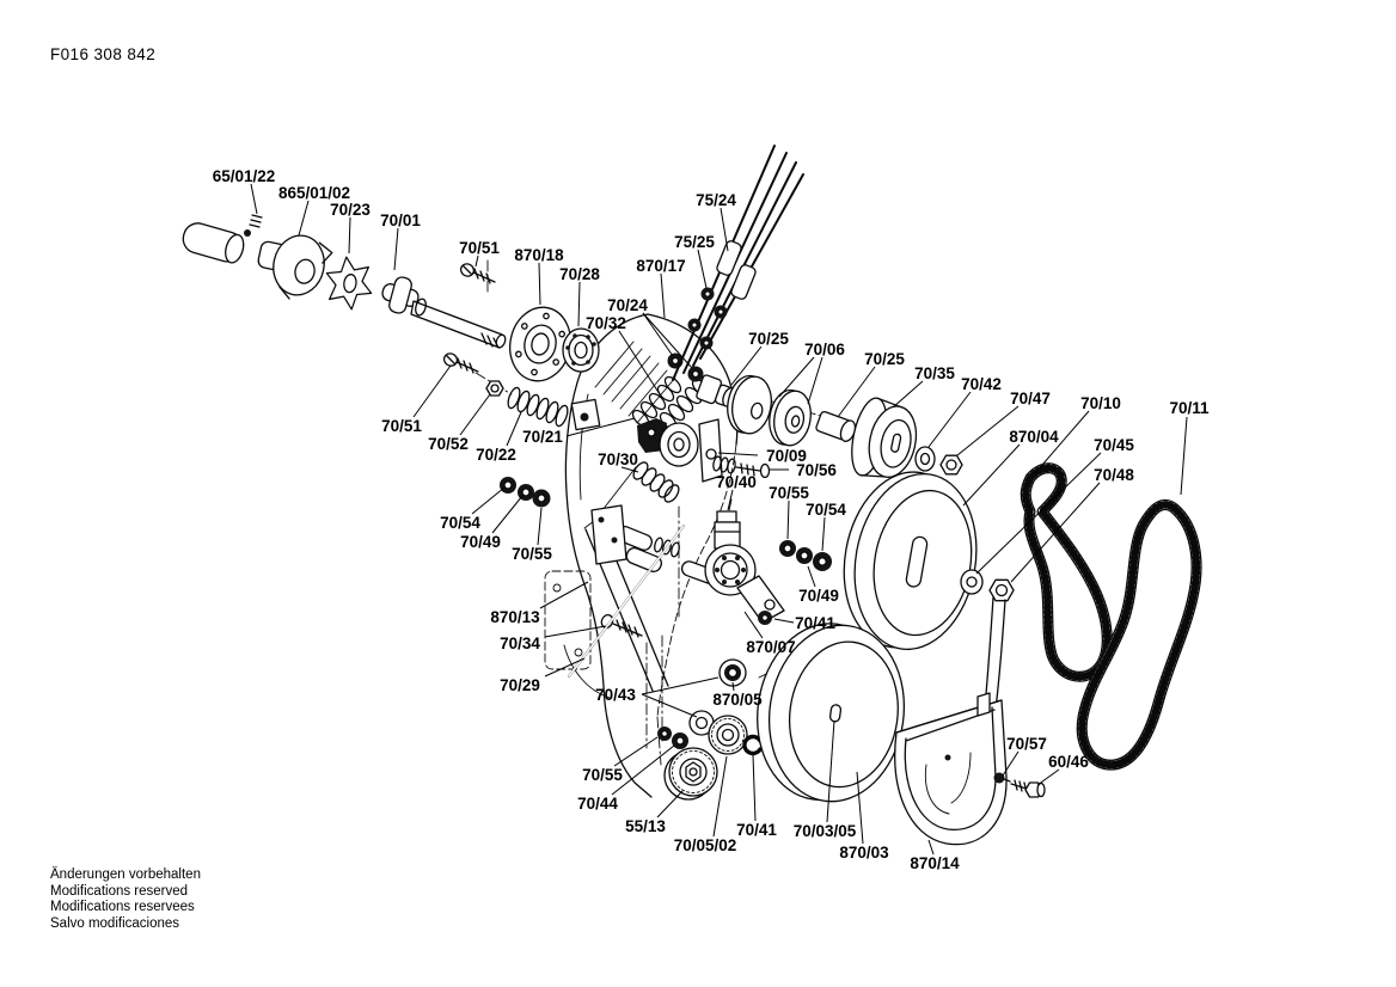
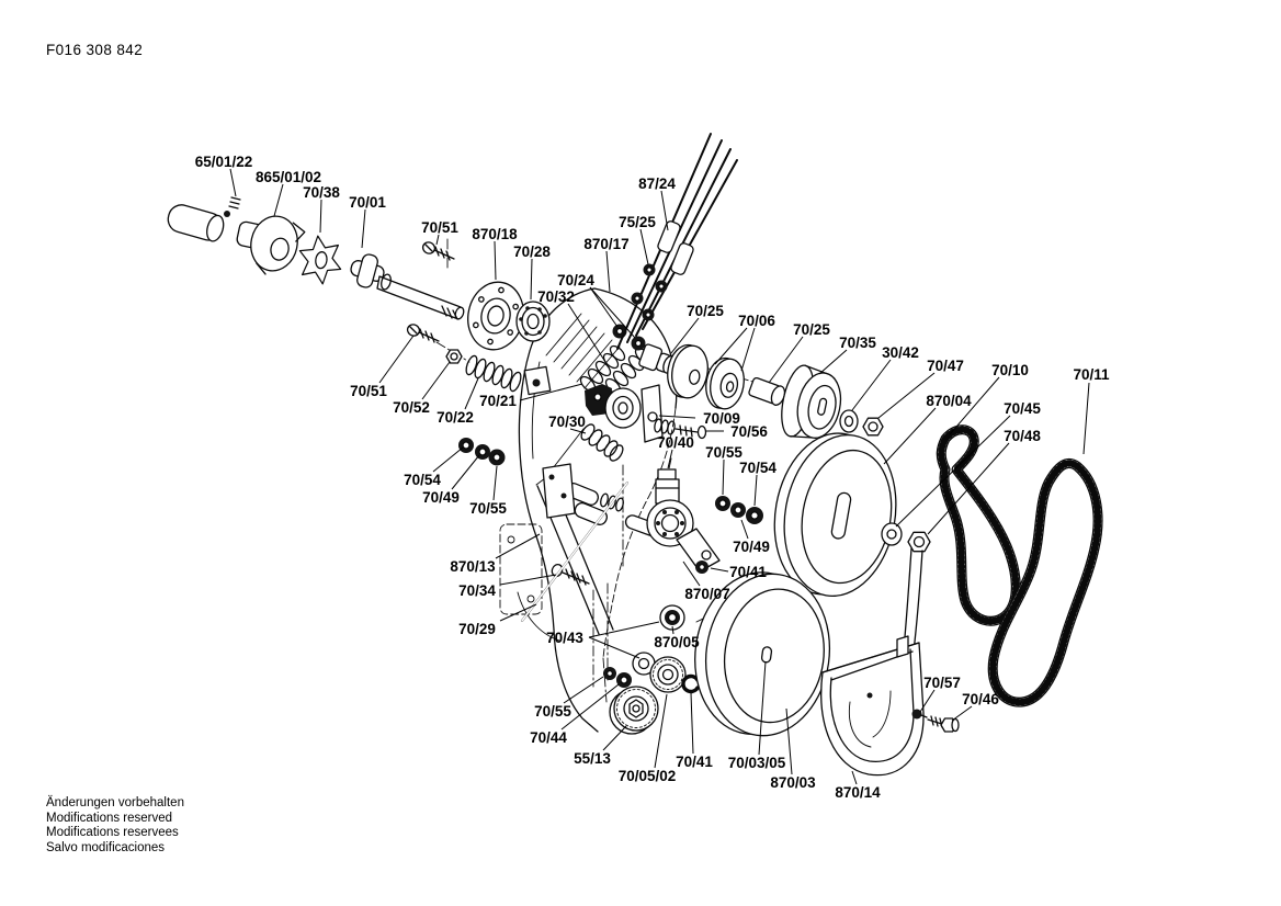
  65/01/22
  865/01/02
- 70/23
+ 70/38
  70/01
  70/51
  870/18
  70/28
  870/17
  75/25
- 75/24
+ 87/24
  70/24
  70/32
  70/25
  70/06
  70/25
  70/35
- 70/42
+ 30/42
  70/47
  70/10
  70/11
  870/04
  70/45
  70/48
  70/51
  70/52
  70/22
  70/21
  70/30
  70/09
  70/56
  70/40
  70/55
  70/54
  70/54
  70/49
  70/55
  70/49
  870/13
  70/41
  70/34
  870/07
  70/29
  70/43
  870/05
  70/55
  70/44
  55/13
  70/05/02
  70/41
  70/03/05
  870/03
  870/14
  70/57
- 60/46
+ 70/46
  F016 308 842
  Änderungen vorbehalten
  Modifications reserved
  Modifications reservees
  Salvo modificaciones
